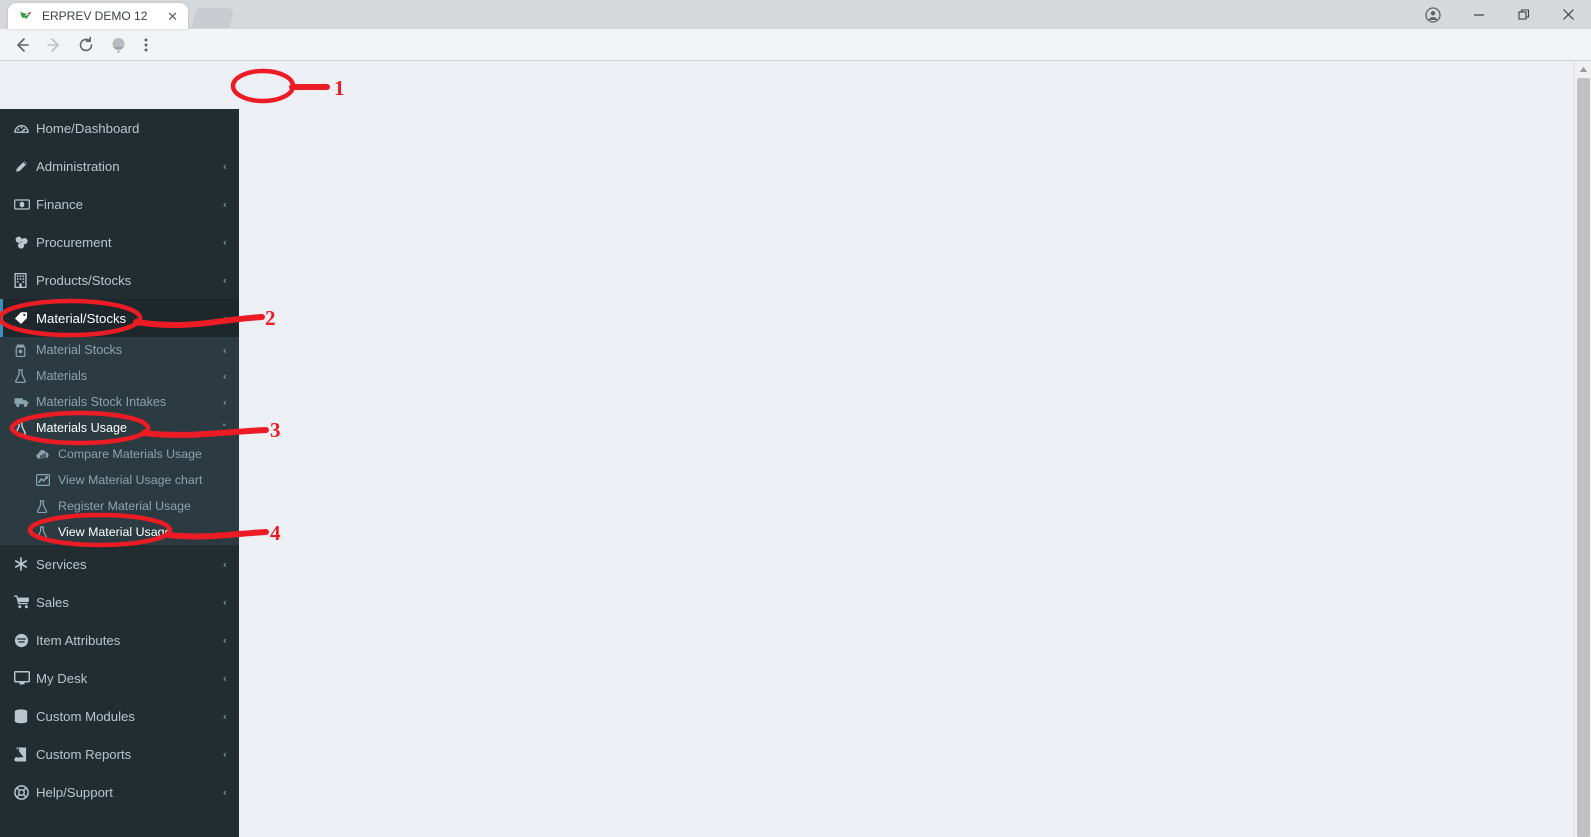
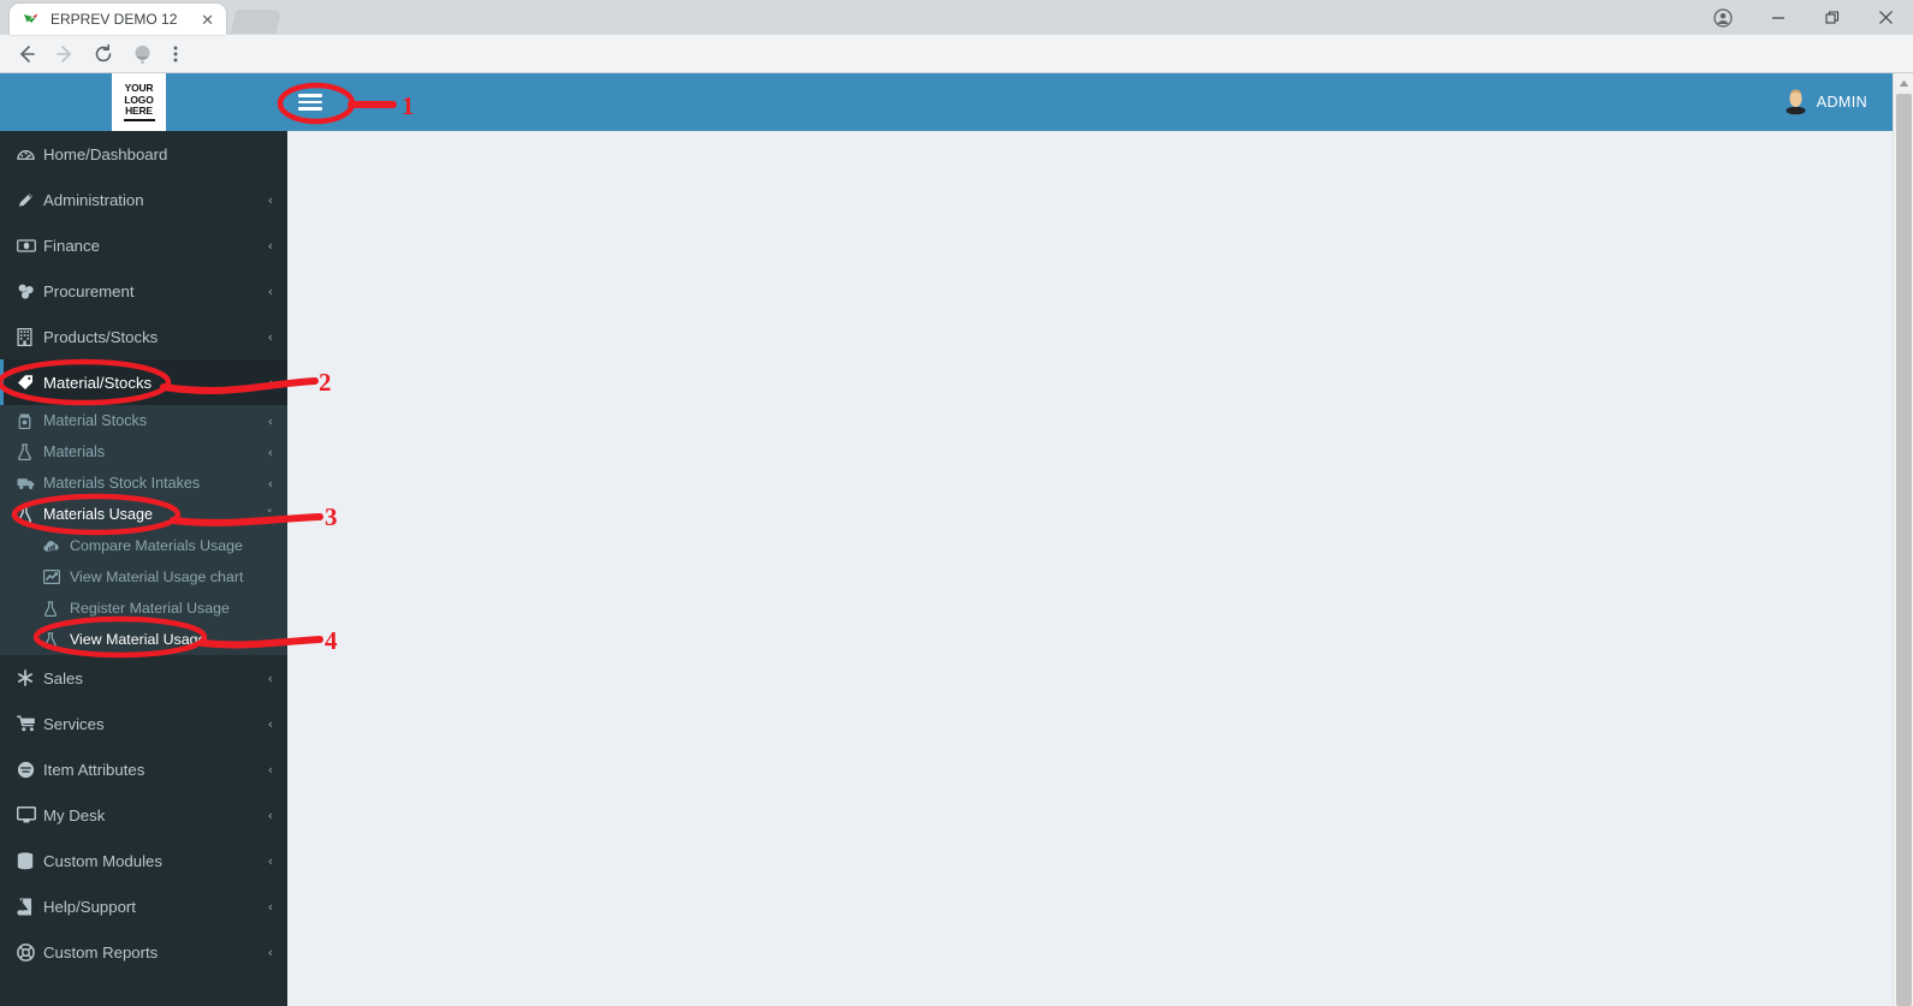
  ERPREV DEMO 12
  ✕
+ YOUR
+ LOGO
+ HERE
+ ADMIN
  Home/Dashboard
  Administration
  ‹
  Finance
  ‹
  Procurement
  ‹
  Products/Stocks
  ‹
  Material/Stocks
  Material Stocks
  ‹
  Materials
  ‹
  Materials Stock Intakes
  ‹
  Materials Usage
  ˅
  Compare Materials Usage
  View Material Usage chart
  Register Material Usage
  View Material Usag
- Services
+ Sales
  ‹
- Sales
+ Services
  ‹
  Item Attributes
  ‹
  My Desk
  ‹
  Custom Modules
  ‹
- Custom Reports
+ Help/Support
  ‹
- Help/Support
+ Custom Reports
  ‹
  1
  2
  3
  4
